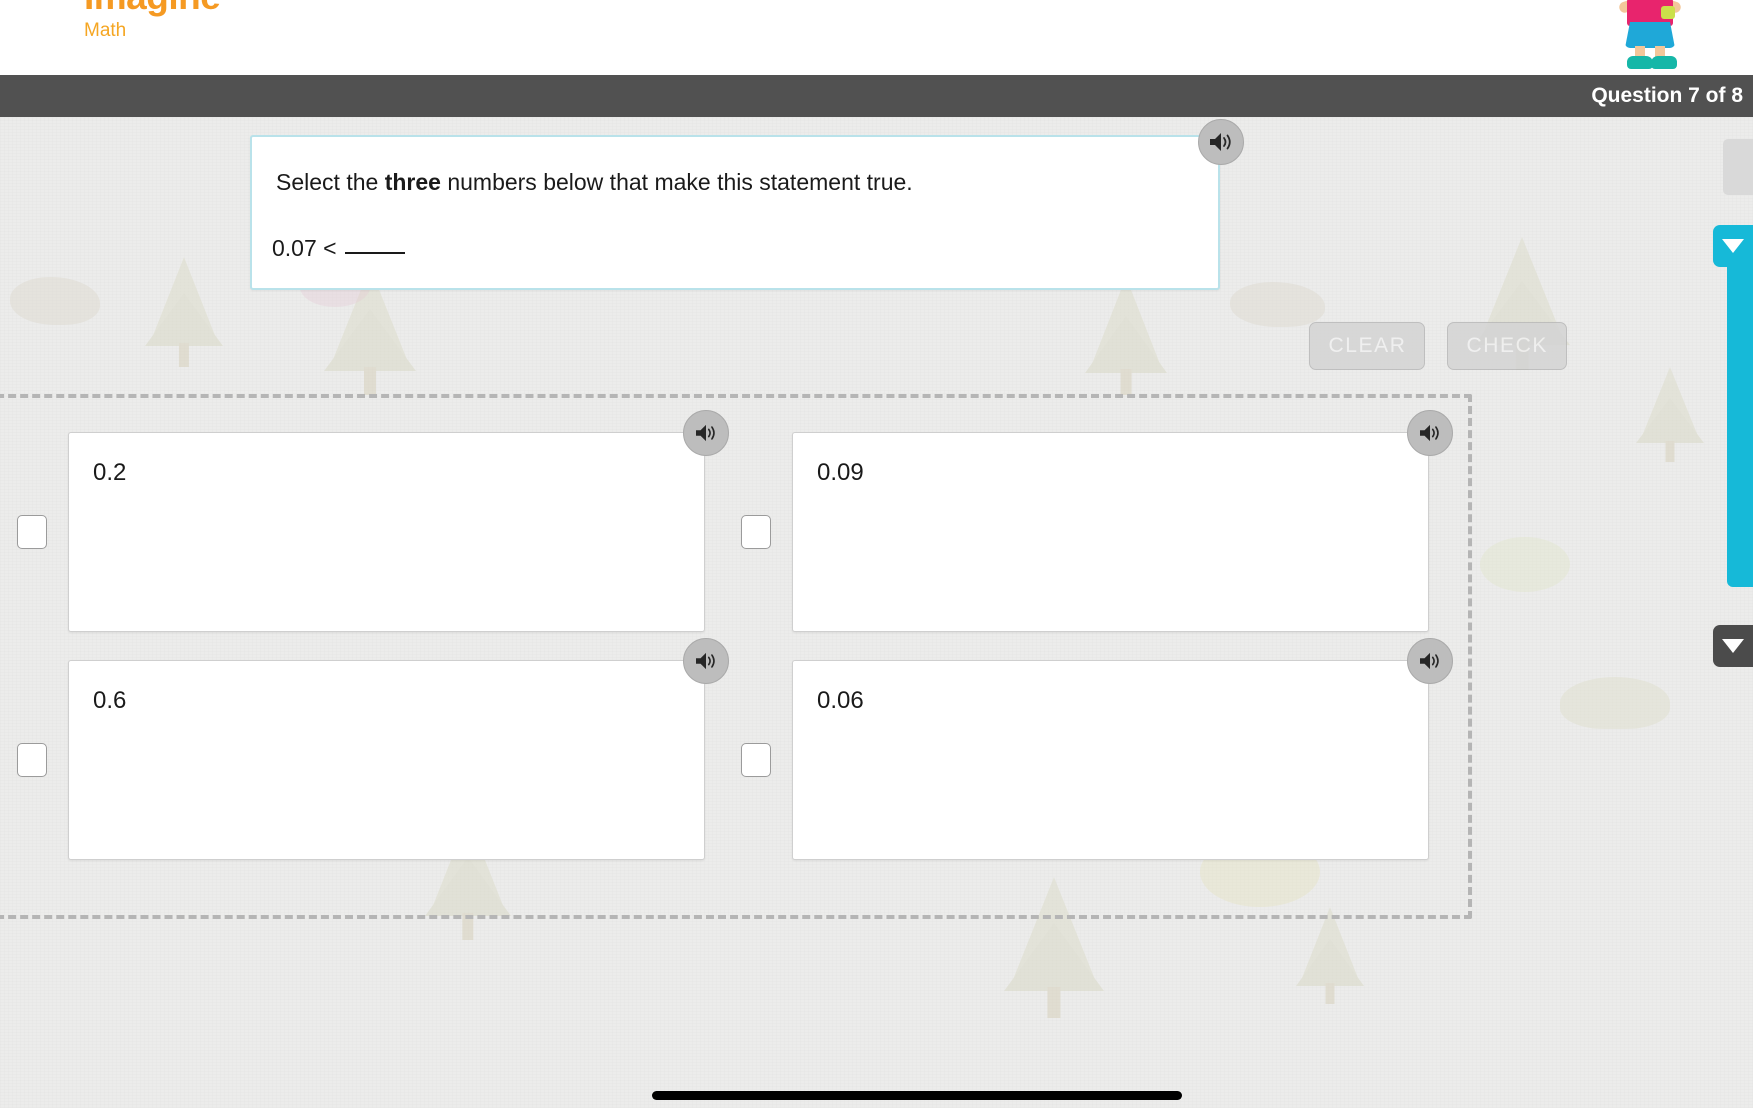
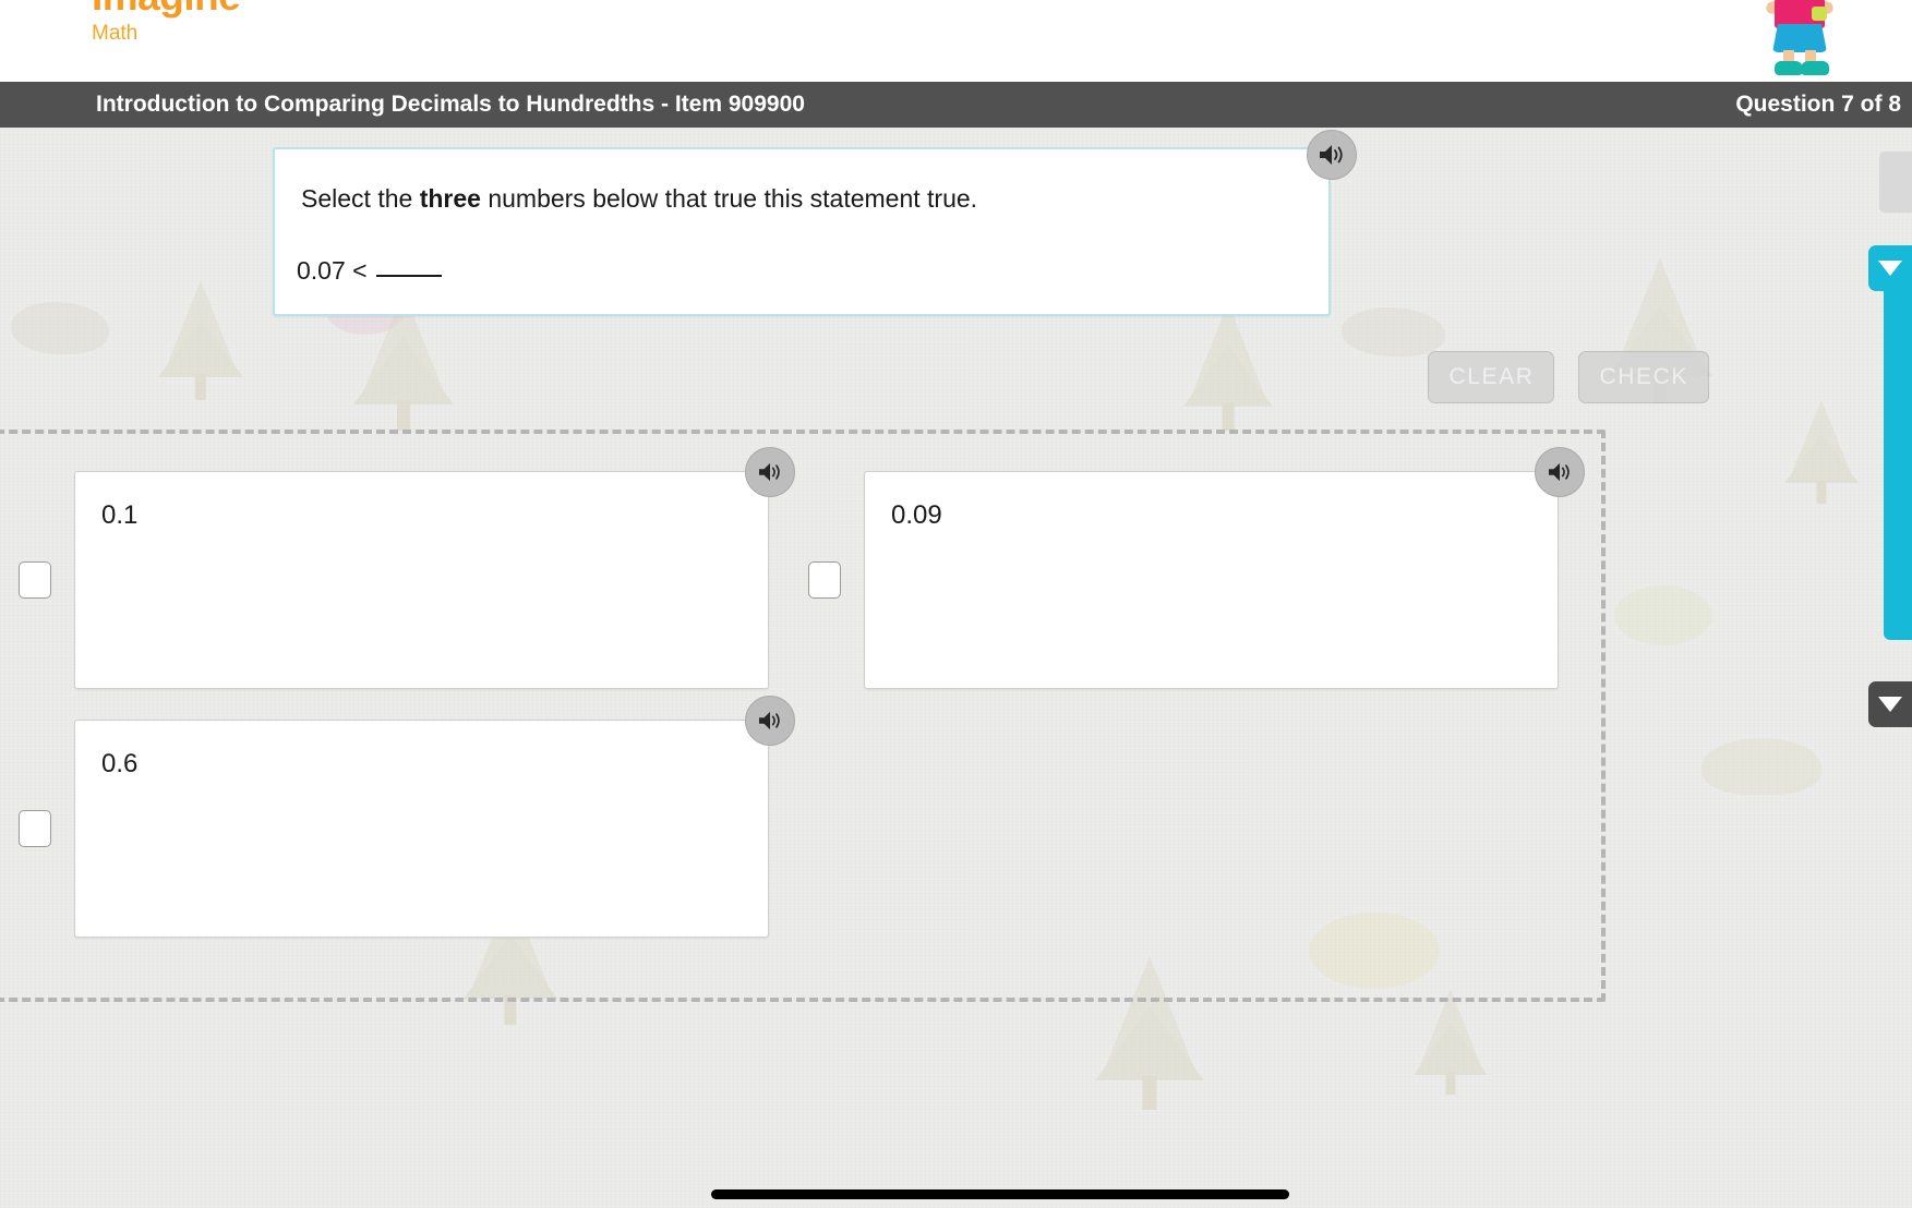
  Math
+ Introduction to Comparing Decimals to Hundredths - Item 909900
  Question 7 of 8
- Select the three numbers below that make this statement true.
+ Select the three numbers below that true this statement true.
  0.07 <
  CLEAR
  CHECK
- 0.2
+ 0.1
  0.09
  0.6
- 0.06
